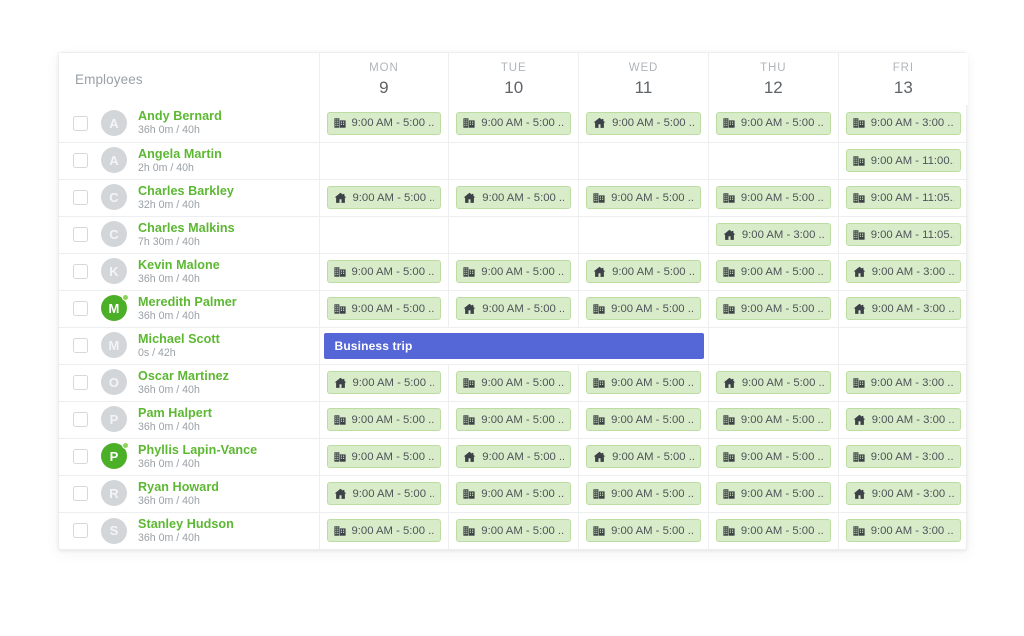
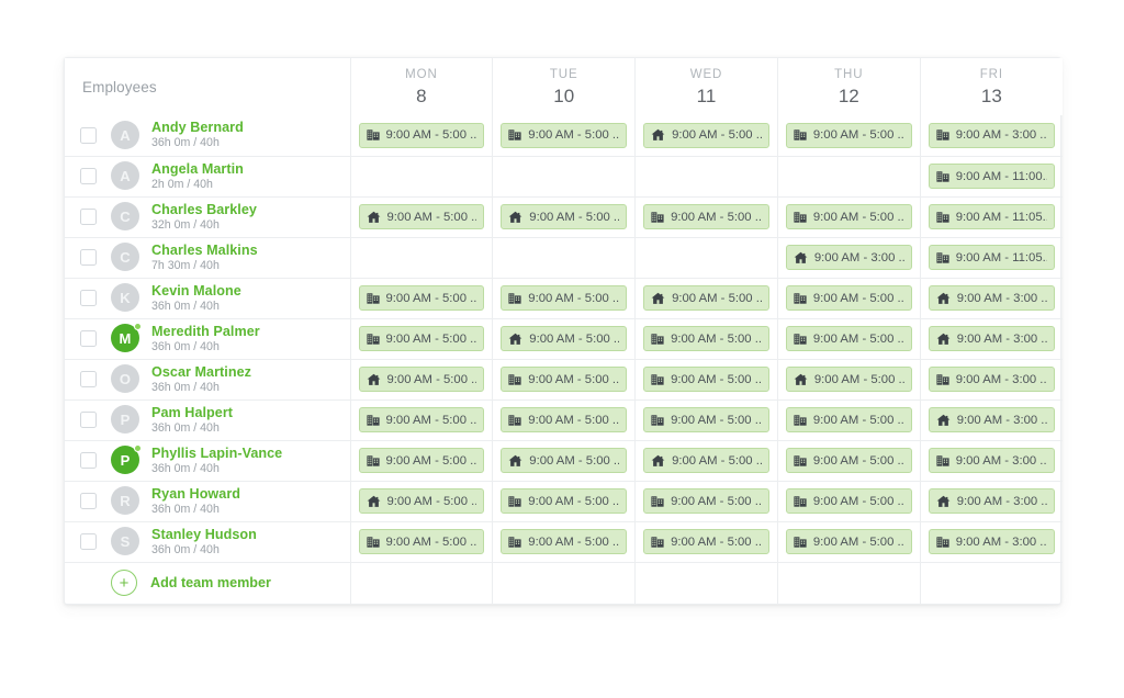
- Employees	MON9	TUE10	WED11	THU12	FRI13
+ Employees	MON8	TUE10	WED11	THU12	FRI13
  A Andy Bernard36h 0m / 40h	9:00 AM - 5:00 ..	9:00 AM - 5:00 ..	9:00 AM - 5:00 ..	9:00 AM - 5:00 ..	9:00 AM - 3:00 ..
  A Angela Martin2h 0m / 40h					9:00 AM - 11:00.
  C Charles Barkley32h 0m / 40h	9:00 AM - 5:00 ..	9:00 AM - 5:00 ..	9:00 AM - 5:00 ..	9:00 AM - 5:00 ..	9:00 AM - 11:05.
  C Charles Malkins7h 30m / 40h				9:00 AM - 3:00 ..	9:00 AM - 11:05.
  K Kevin Malone36h 0m / 40h	9:00 AM - 5:00 ..	9:00 AM - 5:00 ..	9:00 AM - 5:00 ..	9:00 AM - 5:00 ..	9:00 AM - 3:00 ..
  M Meredith Palmer36h 0m / 40h	9:00 AM - 5:00 ..	9:00 AM - 5:00 ..	9:00 AM - 5:00 ..	9:00 AM - 5:00 ..	9:00 AM - 3:00 ..
- M Michael Scott0s / 42h	Business trip
  O Oscar Martinez36h 0m / 40h	9:00 AM - 5:00 ..	9:00 AM - 5:00 ..	9:00 AM - 5:00 ..	9:00 AM - 5:00 ..	9:00 AM - 3:00 ..
  P Pam Halpert36h 0m / 40h	9:00 AM - 5:00 ..	9:00 AM - 5:00 ..	9:00 AM - 5:00 ..	9:00 AM - 5:00 ..	9:00 AM - 3:00 ..
  P Phyllis Lapin-Vance36h 0m / 40h	9:00 AM - 5:00 ..	9:00 AM - 5:00 ..	9:00 AM - 5:00 ..	9:00 AM - 5:00 ..	9:00 AM - 3:00 ..
  R Ryan Howard36h 0m / 40h	9:00 AM - 5:00 ..	9:00 AM - 5:00 ..	9:00 AM - 5:00 ..	9:00 AM - 5:00 ..	9:00 AM - 3:00 ..
  S Stanley Hudson36h 0m / 40h	9:00 AM - 5:00 ..	9:00 AM - 5:00 ..	9:00 AM - 5:00 ..	9:00 AM - 5:00 ..	9:00 AM - 3:00 ..
+ + Add team member
